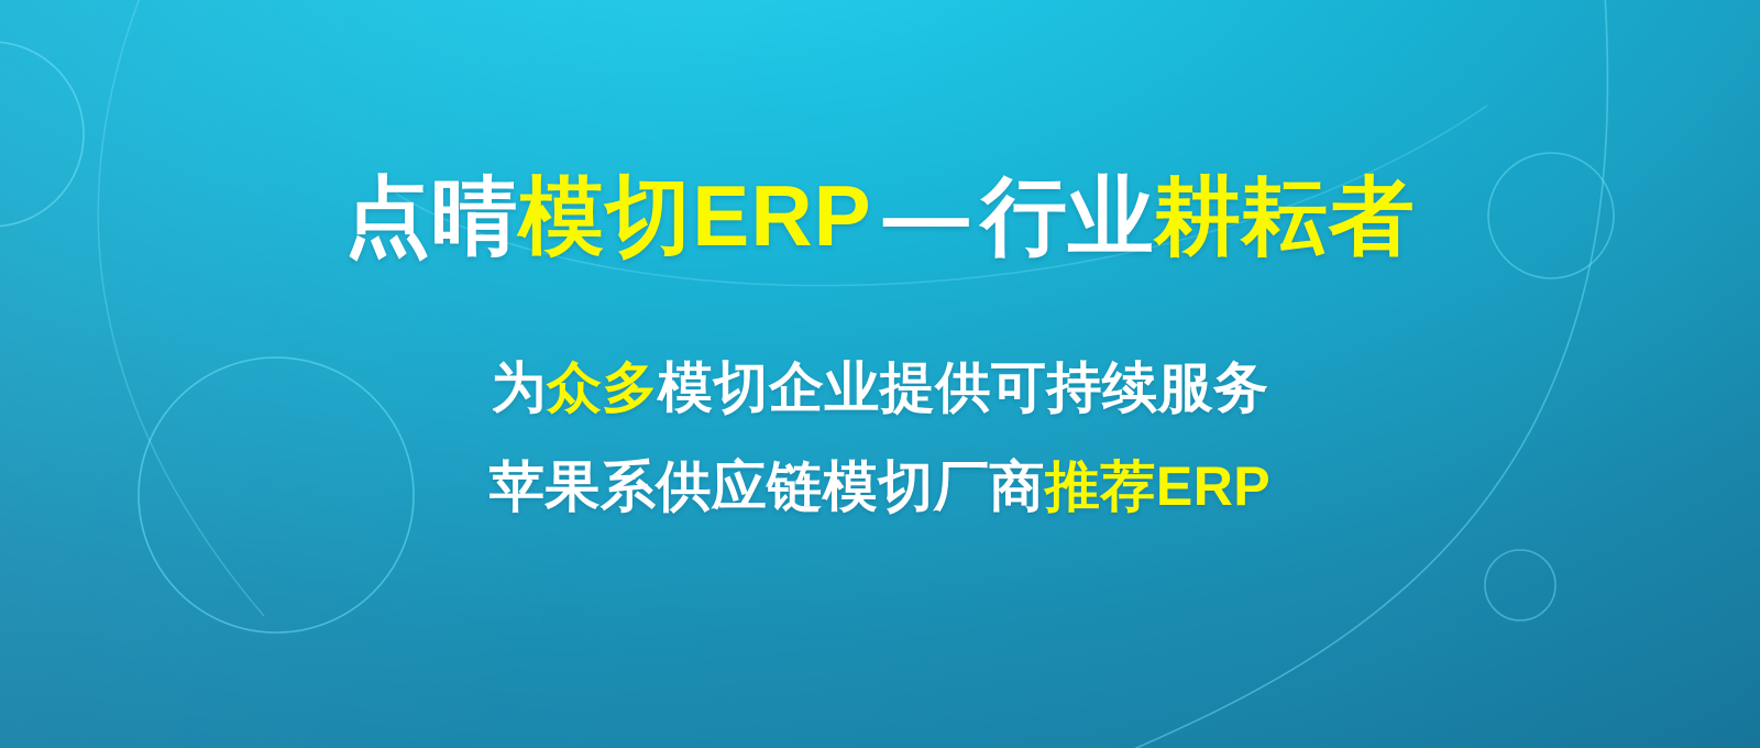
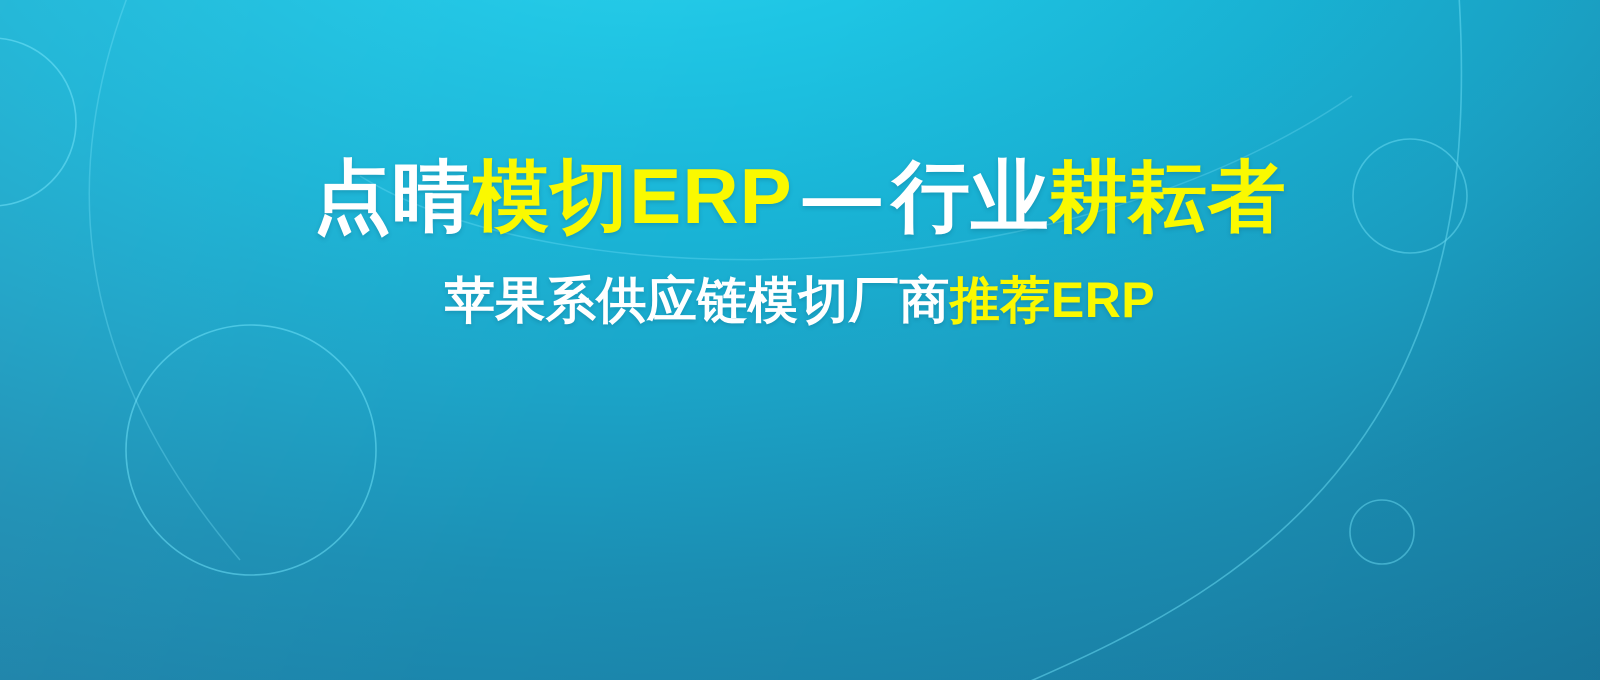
  点晴模切ERP—行业耕耘者
- 为众多模切企业提供可持续服务
  苹果系供应链模切厂商推荐ERP
